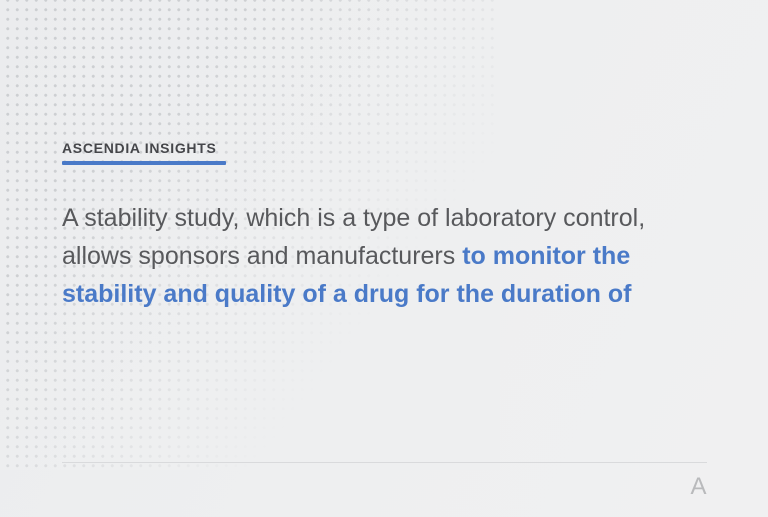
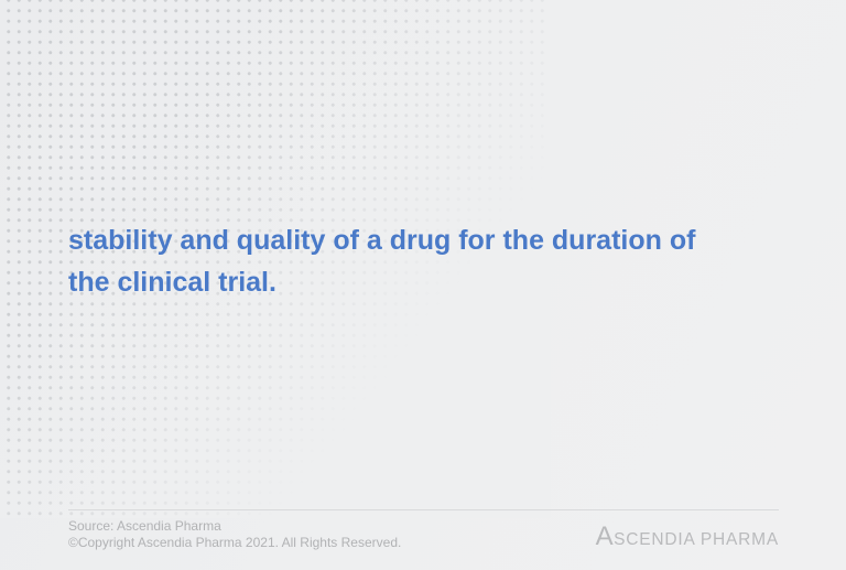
- ASCENDIA INSIGHTS
- A stability study, which is a type of laboratory control,
- allows sponsors and manufacturers to monitor the
  stability and quality of a drug for the duration of
+ the clinical trial.
+ Source: Ascendia Pharma
+ ©Copyright Ascendia Pharma 2021. All Rights Reserved.
  A
+ SCENDIA PHARMA
